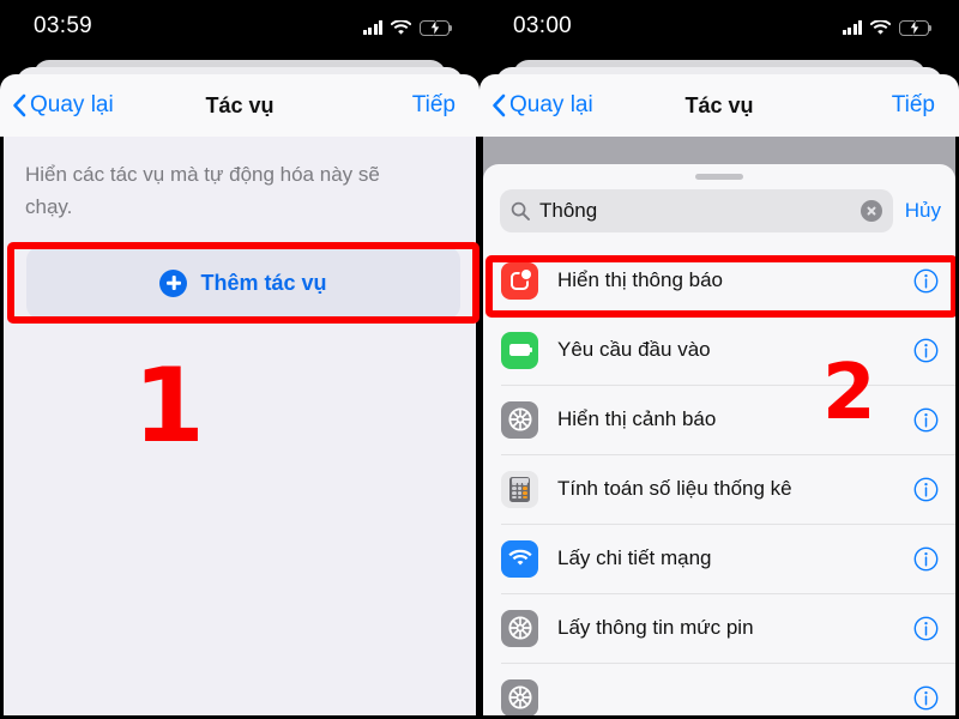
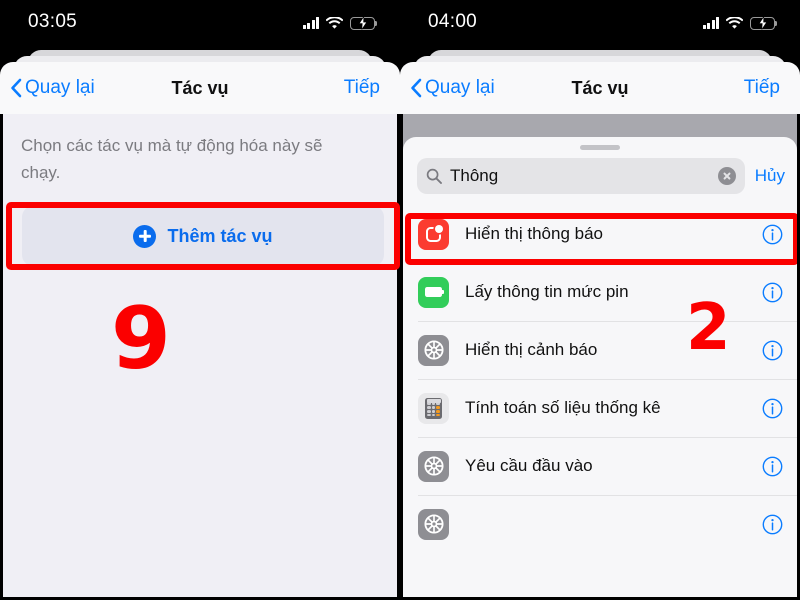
- 03:59
+ 03:05
  Quay lại
  Tác vụ
  Tiếp
- Hiển các tác vụ mà tự động hóa này sẽ chạy.
+ Chọn các tác vụ mà tự động hóa này sẽ chạy.
  Thêm tác vụ
- 1
+ 9
- 03:00
+ 04:00
  Quay lại
  Tác vụ
  Tiếp
  Thông
  Hủy
  Hiển thị thông báo
- Yêu cầu đầu vào
+ Lấy thông tin mức pin
  Hiển thị cảnh báo
  Tính toán số liệu thống kê
- Lấy chi tiết mạng
- Lấy thông tin mức pin
+ Yêu cầu đầu vào
  2
